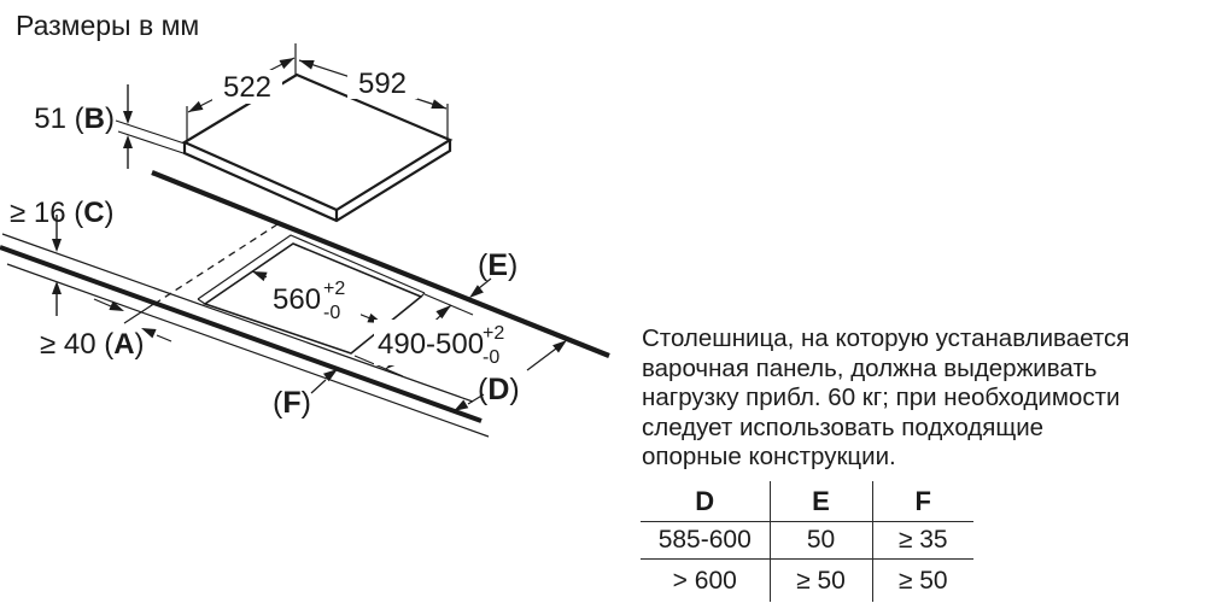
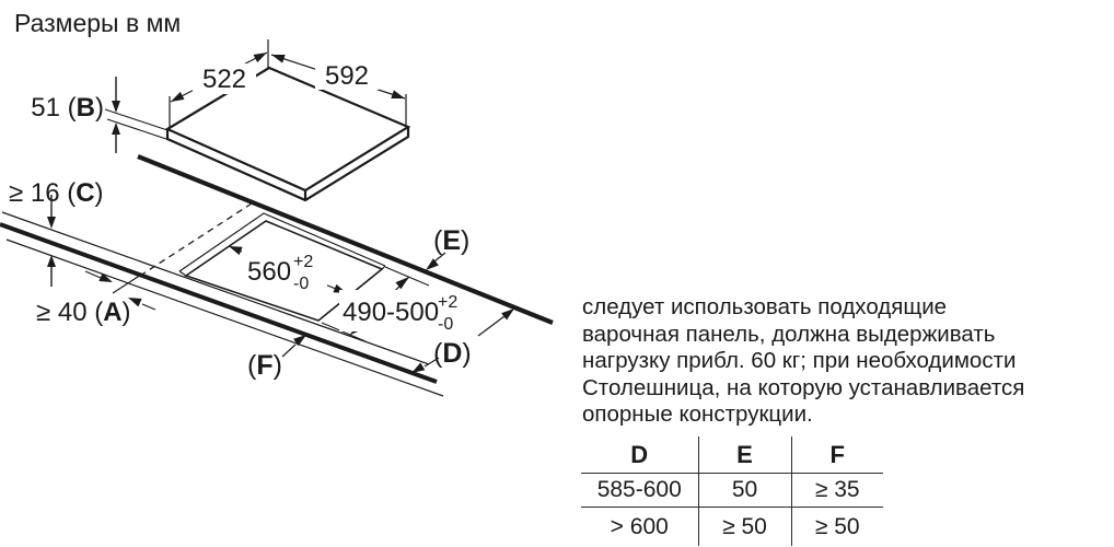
  Размеры в мм
  522
  592
  51 (B)
  ≥ 16 (C)
  ≥ 40 (A)
  560
  +2
  -0
  490-500
  +2
  -0
  (E)
  (D)
  (F)
- Столешница, на которую устанавливается
+ следует использовать подходящие
  варочная панель, должна выдерживать
  нагрузку прибл. 60 кг; при необходимости
- следует использовать подходящие
+ Столешница, на которую устанавливается
  опорные конструкции.
  D	E	F
  585-600	50	≥ 35
  > 600	≥ 50	≥ 50
